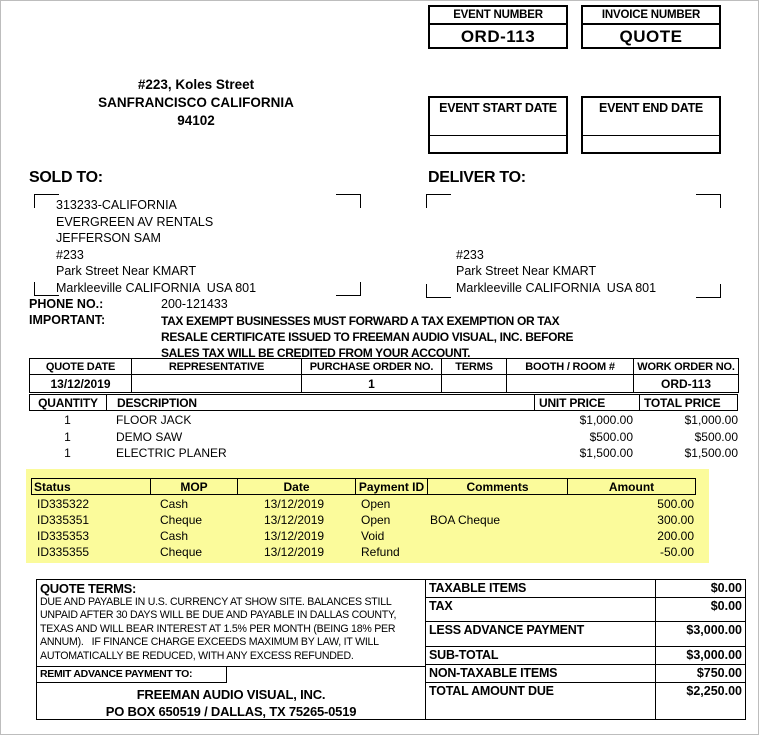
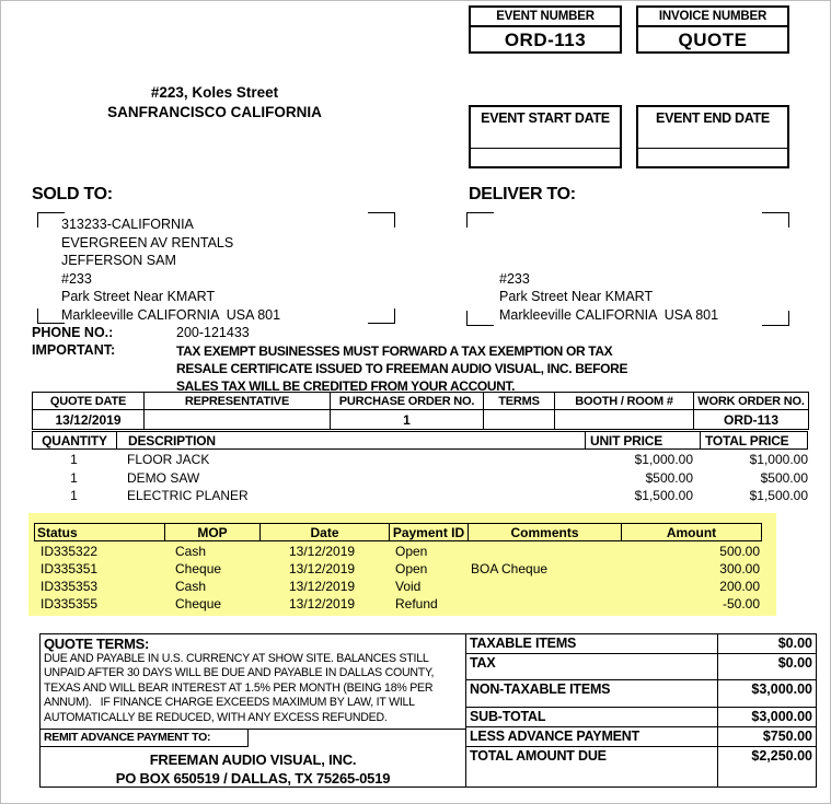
  EVENT NUMBER
  ORD-113
  INVOICE NUMBER
  QUOTE
  #223, Koles Street
  SANFRANCISCO CALIFORNIA
- 94102
  EVENT START DATE
  EVENT END DATE
  SOLD TO:
  313233-CALIFORNIA
  EVERGREEN AV RENTALS
  JEFFERSON SAM
  #233
  Park Street Near KMART
  Markleeville CALIFORNIA USA 801
  DELIVER TO:
  #233
  Park Street Near KMART
  Markleeville CALIFORNIA USA 801
  PHONE NO.:
  200-121433
  IMPORTANT:
  TAX EXEMPT BUSINESSES MUST FORWARD A TAX EXEMPTION OR TAX RESALE CERTIFICATE ISSUED TO FREEMAN AUDIO VISUAL, INC. BEFORE SALES TAX WILL BE CREDITED FROM YOUR ACCOUNT.
  QUOTE DATE	REPRESENTATIVE	PURCHASE ORDER NO.	TERMS	BOOTH / ROOM #	WORK ORDER NO.
  13/12/2019		1			ORD-113
  QUANTITY
  DESCRIPTION
  UNIT PRICE
  TOTAL PRICE
  1
  FLOOR JACK
  $1,000.00
  $1,000.00
  1
  DEMO SAW
  $500.00
  $500.00
  1
  ELECTRIC PLANER
  $1,500.00
  $1,500.00
  Status
  MOP
  Date
  Payment ID
  Comments
  Amount
  ID335322
  Cash
  13/12/2019
  Open
  500.00
  ID335351
  Cheque
  13/12/2019
  Open
  BOA Cheque
  300.00
  ID335353
  Cash
  13/12/2019
  Void
  200.00
  ID335355
  Cheque
  13/12/2019
  Refund
  -50.00
  QUOTE TERMS:
  DUE AND PAYABLE IN U.S. CURRENCY AT SHOW SITE. BALANCES STILL UNPAID AFTER 30 DAYS WILL BE DUE AND PAYABLE IN DALLAS COUNTY, TEXAS AND WILL BEAR INTEREST AT 1.5% PER MONTH (BEING 18% PER ANNUM). IF FINANCE CHARGE EXCEEDS MAXIMUM BY LAW, IT WILL AUTOMATICALLY BE REDUCED, WITH ANY EXCESS REFUNDED.
  REMIT ADVANCE PAYMENT TO:
  FREEMAN AUDIO VISUAL, INC.
  PO BOX 650519 / DALLAS, TX 75265-0519
  TAXABLE ITEMS
  $0.00
  TAX
  $0.00
- LESS ADVANCE PAYMENT
+ NON-TAXABLE ITEMS
  $3,000.00
  SUB-TOTAL
  $3,000.00
- NON-TAXABLE ITEMS
+ LESS ADVANCE PAYMENT
  $750.00
  TOTAL AMOUNT DUE
  $2,250.00
